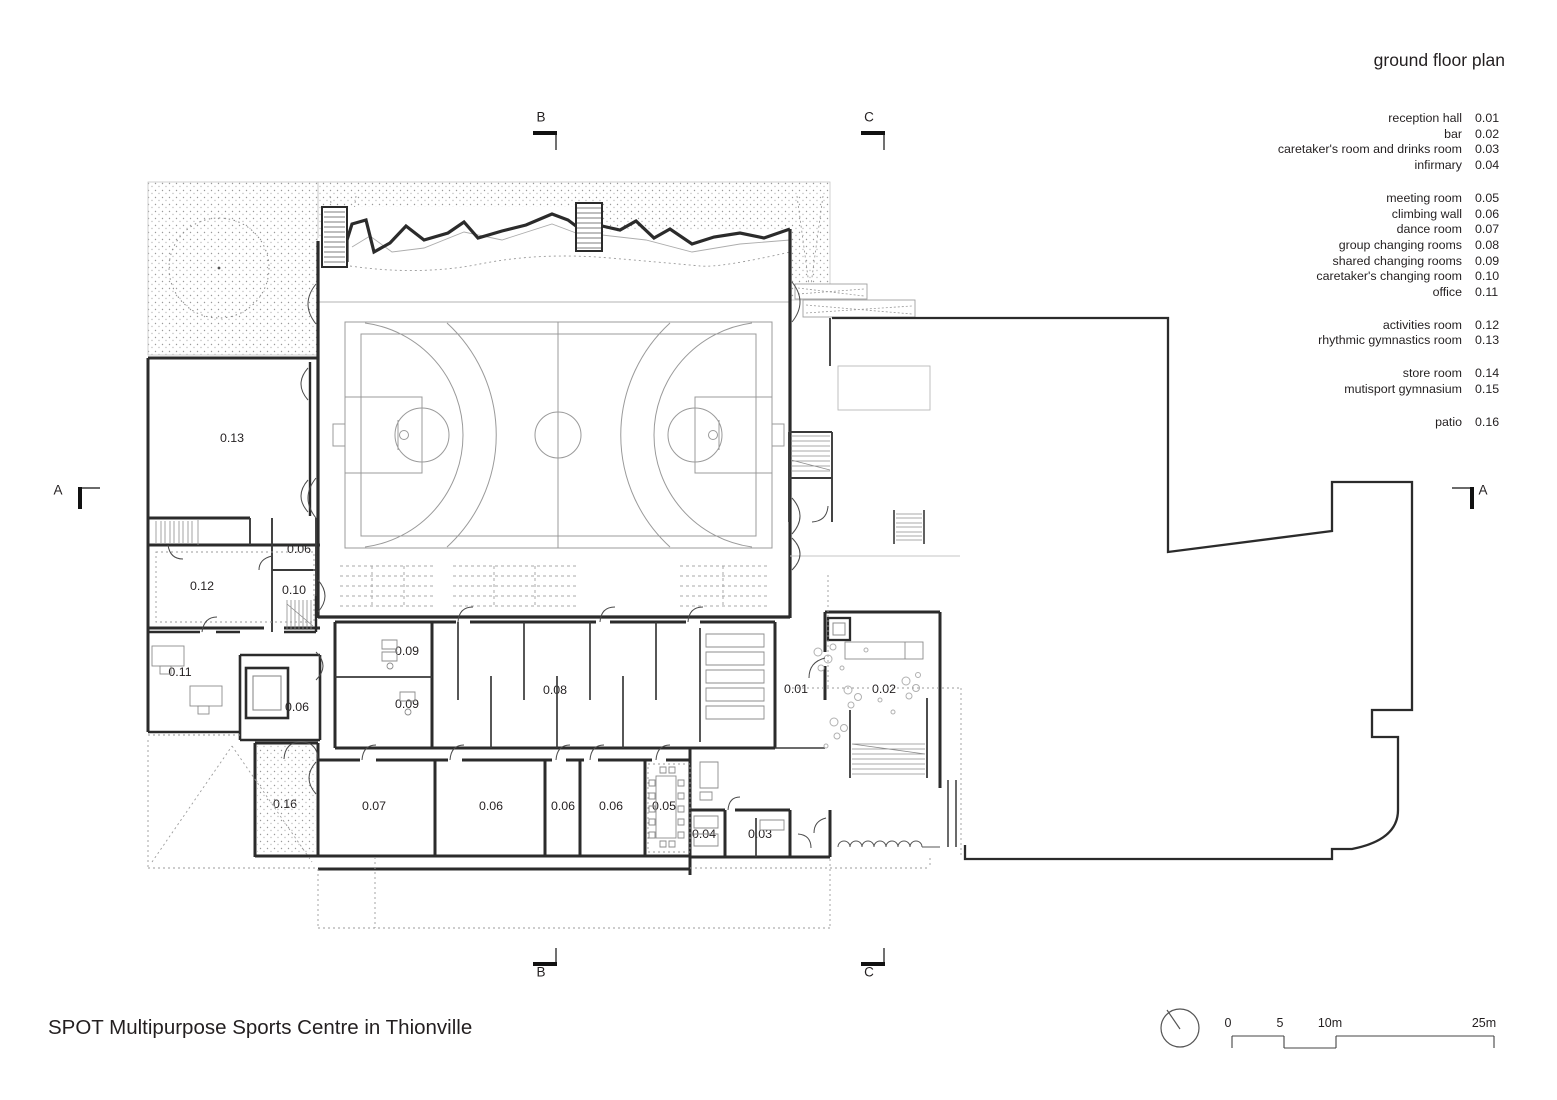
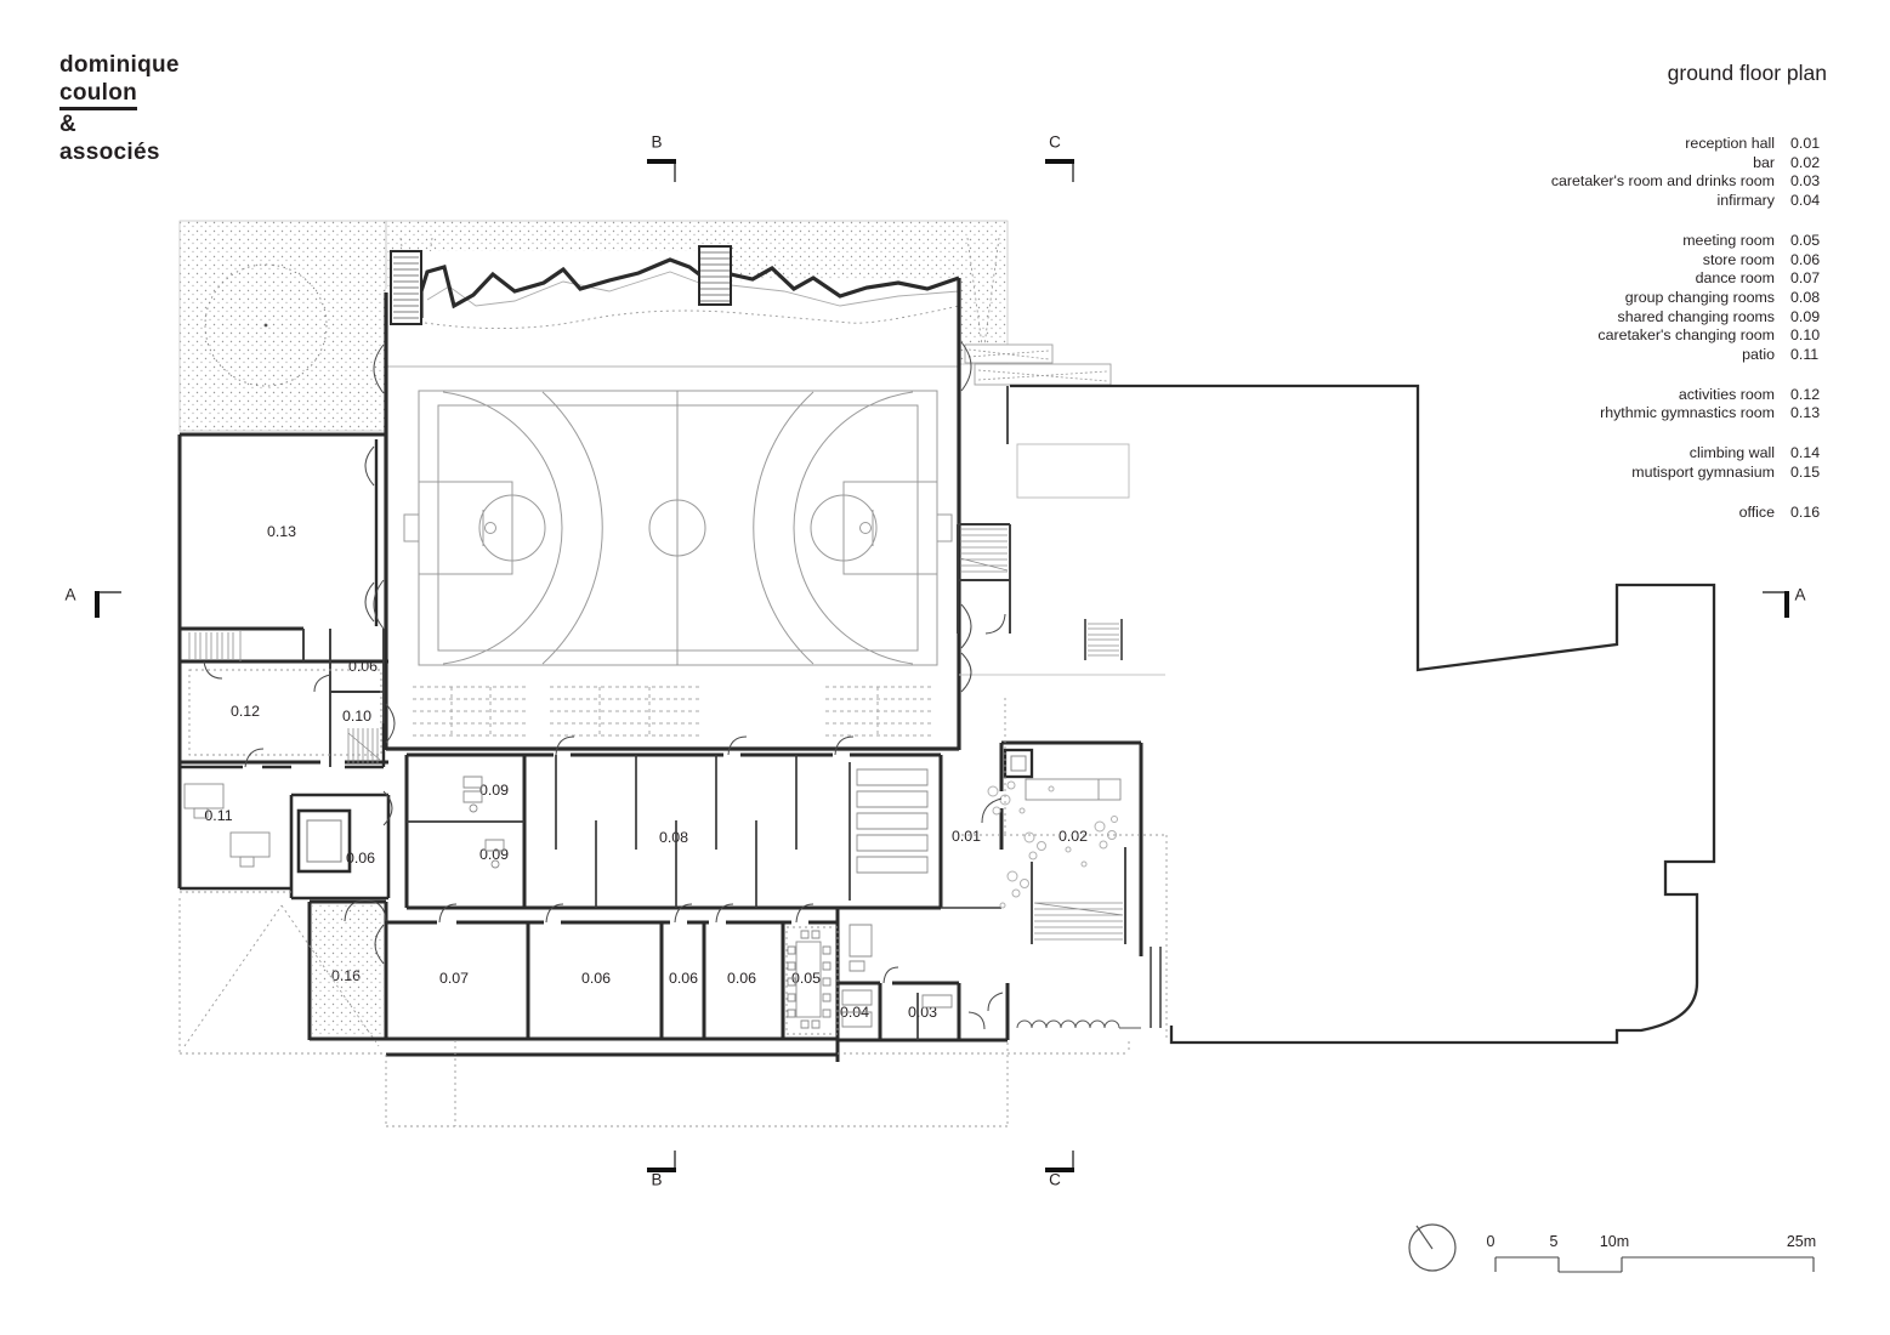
+ dominique
+ coulon
+ &
+ associés
  ground floor plan
  reception hall
  0.01
  bar
  0.02
  caretaker's room and drinks room
  0.03
  infirmary
  0.04
  meeting room
  0.05
- climbing wall
+ store room
  0.06
  dance room
  0.07
  group changing rooms
  0.08
  shared changing rooms
  0.09
  caretaker's changing room
  0.10
- office
+ patio
  0.11
  activities room
  0.12
  rhythmic gymnastics room
  0.13
- store room
+ climbing wall
  0.14
  mutisport gymnasium
  0.15
- patio
+ office
  0.16
- SPOT Multipurpose Sports Centre in Thionville
  0.13
  0.06
  0.12
  0.10
  0.11
  .06
  0.09
  0.09
  0.8
  0.01
  0.02
  0.07
  0.06
  0.06
  0.06
  .05
  003
  B
  C
  B
  C
  A
  A
  0
  5
  10m
  25m
